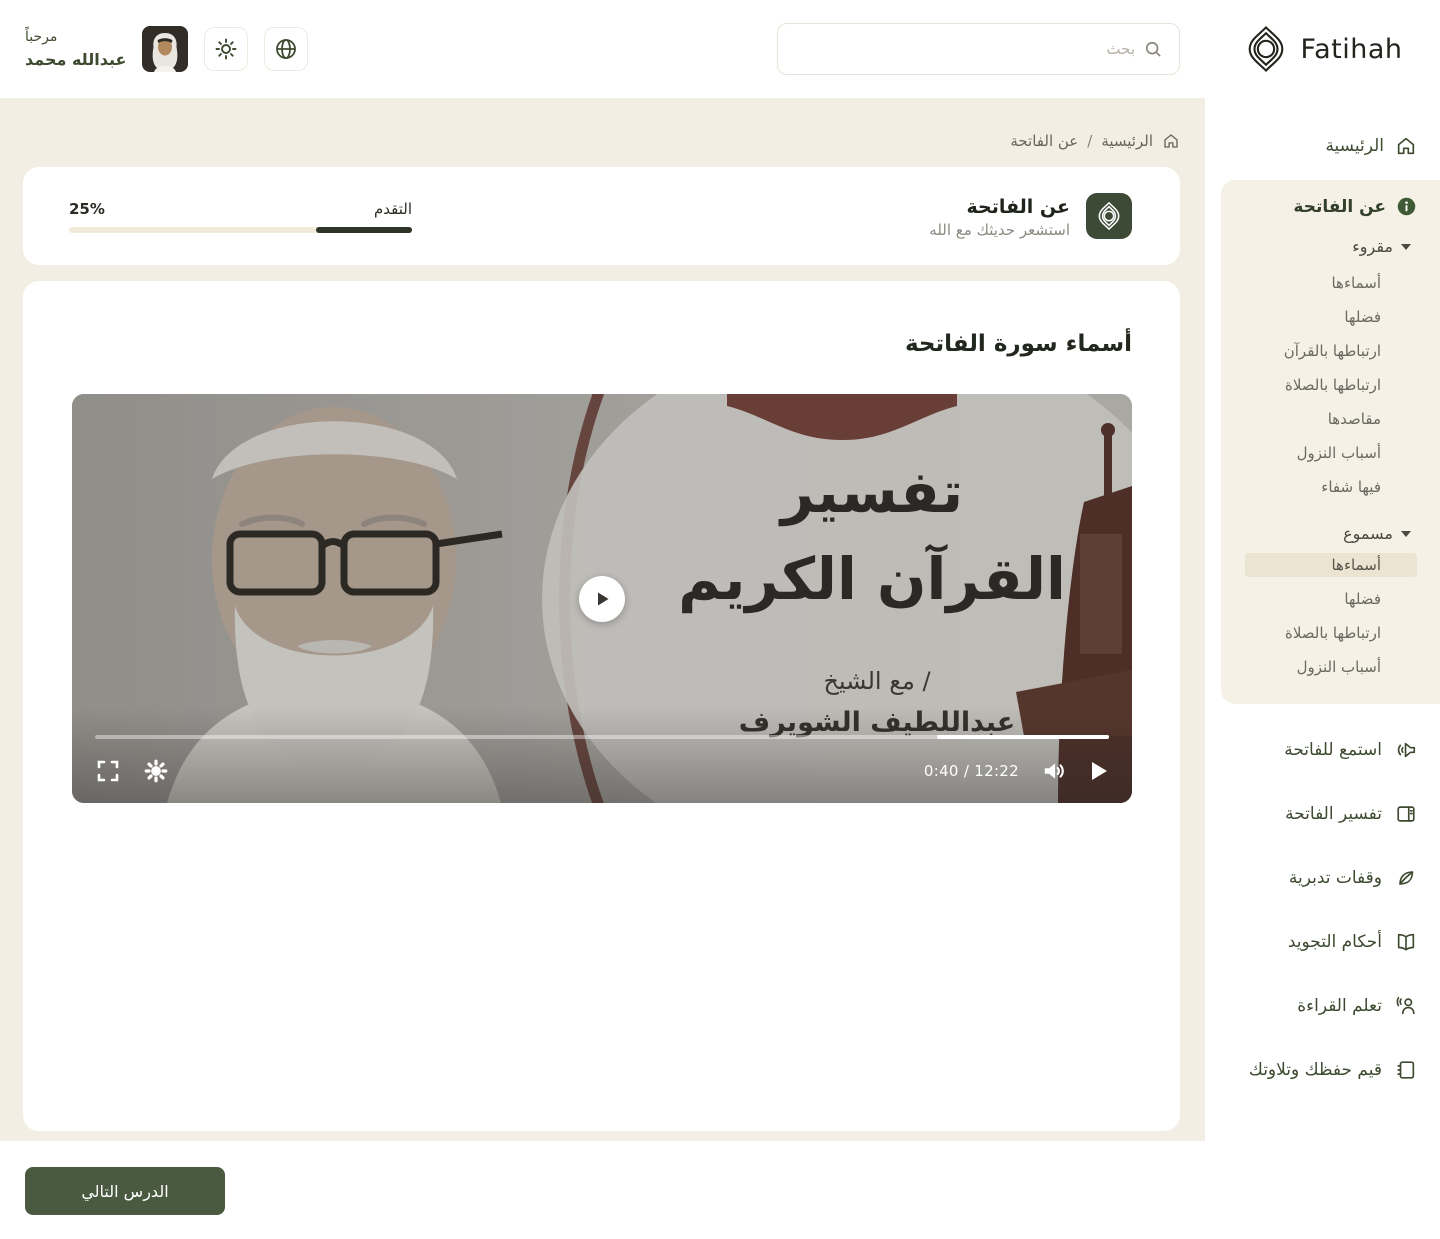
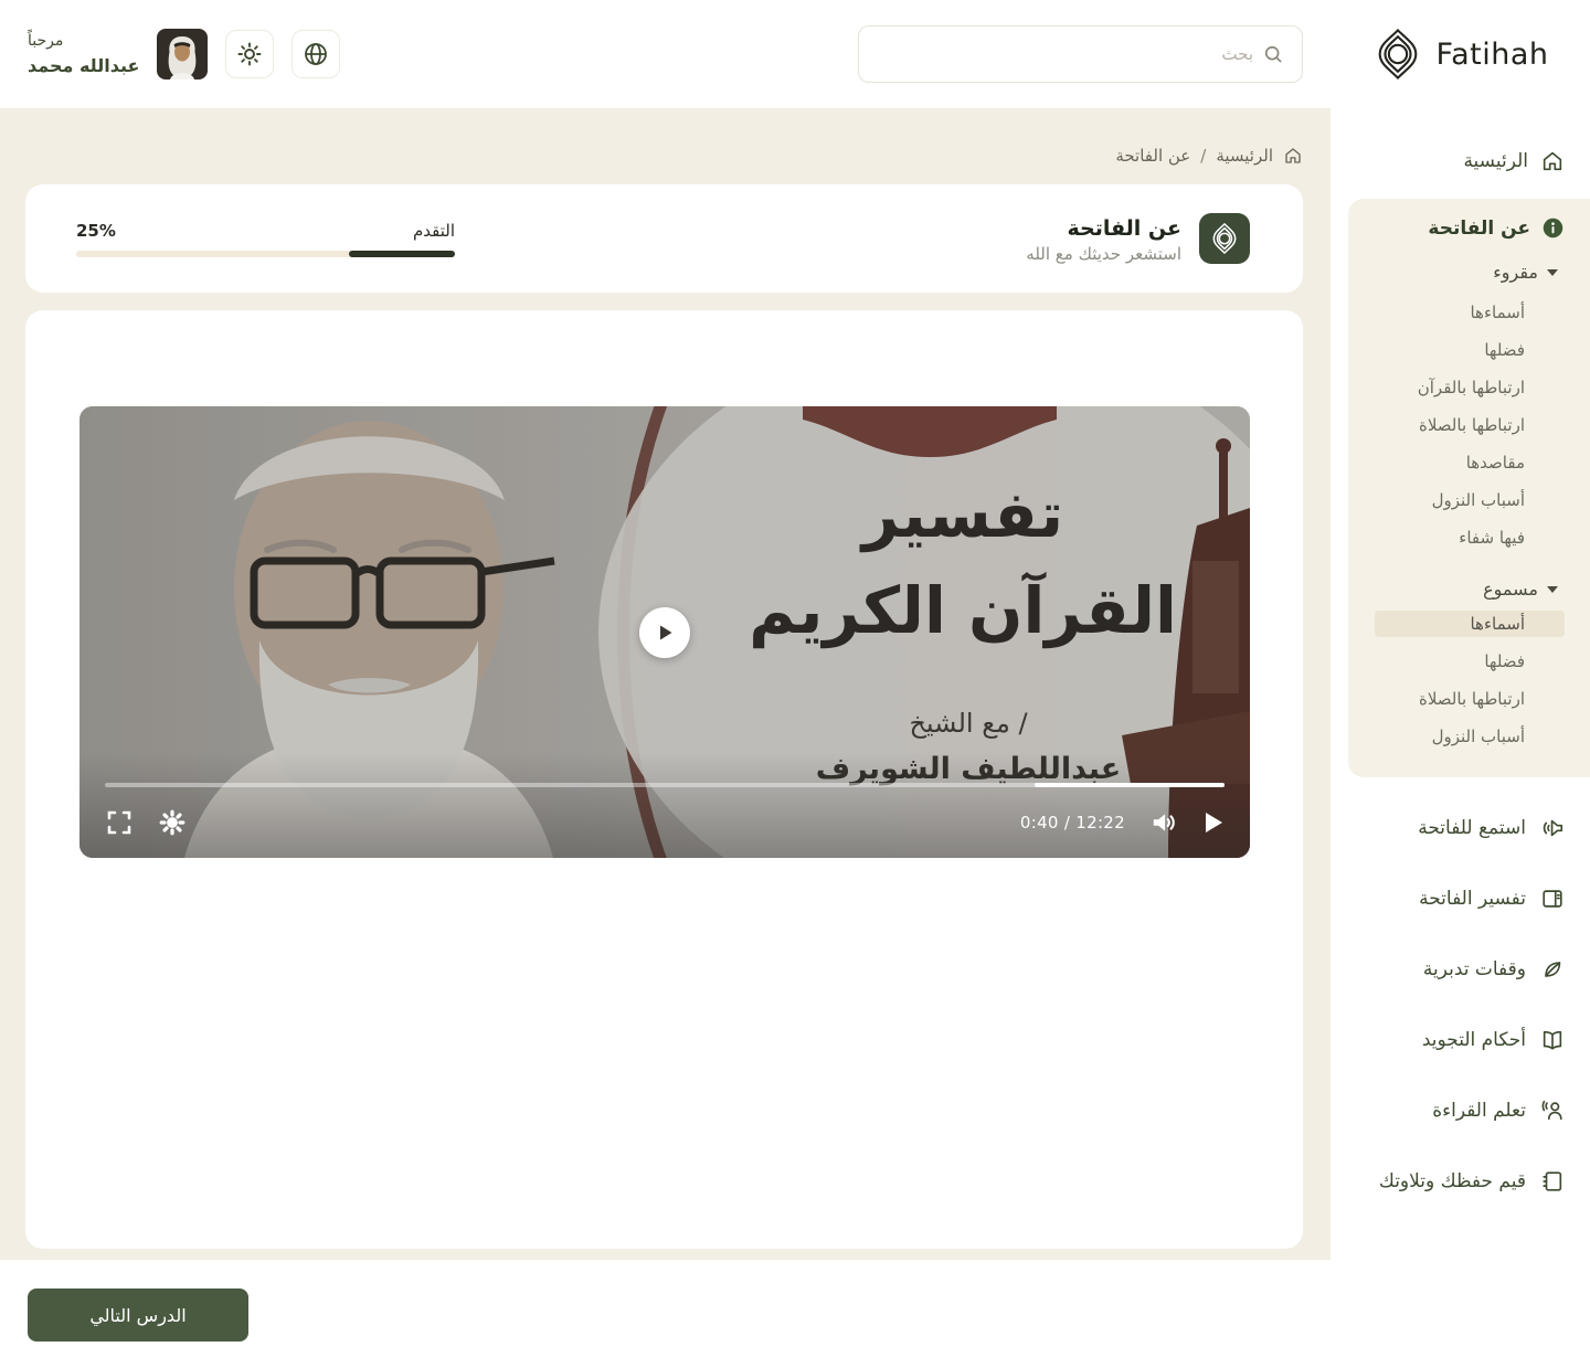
  Fatihah
  مرحباً
  عبدالله محمد
  الرئيسية
  عن الفاتحة
  مقروء
  أسماءها
  فضلها
  ارتباطها بالقرآن
  ارتباطها بالصلاة
  مقاصدها
  أسباب النزول
  فيها شفاء
  مسموع
  أسماءها
  فضلها
  ارتباطها بالصلاة
  أسباب النزول
  استمع للفاتحة
  تفسير الفاتحة
  وقفات تدبرية
  أحكام التجويد
  تعلم القراءة
  قيم حفظك وتلاوتك
  الرئيسية
  /
  عن الفاتحة
  عن الفاتحة
  استشعر حديثك مع الله
  التقدم
  25%
- أسماء سورة الفاتحة
  تفسير
  القرآن الكريم
  مع الشيخ /
  0:40 / 12:22
  الدرس التالي
